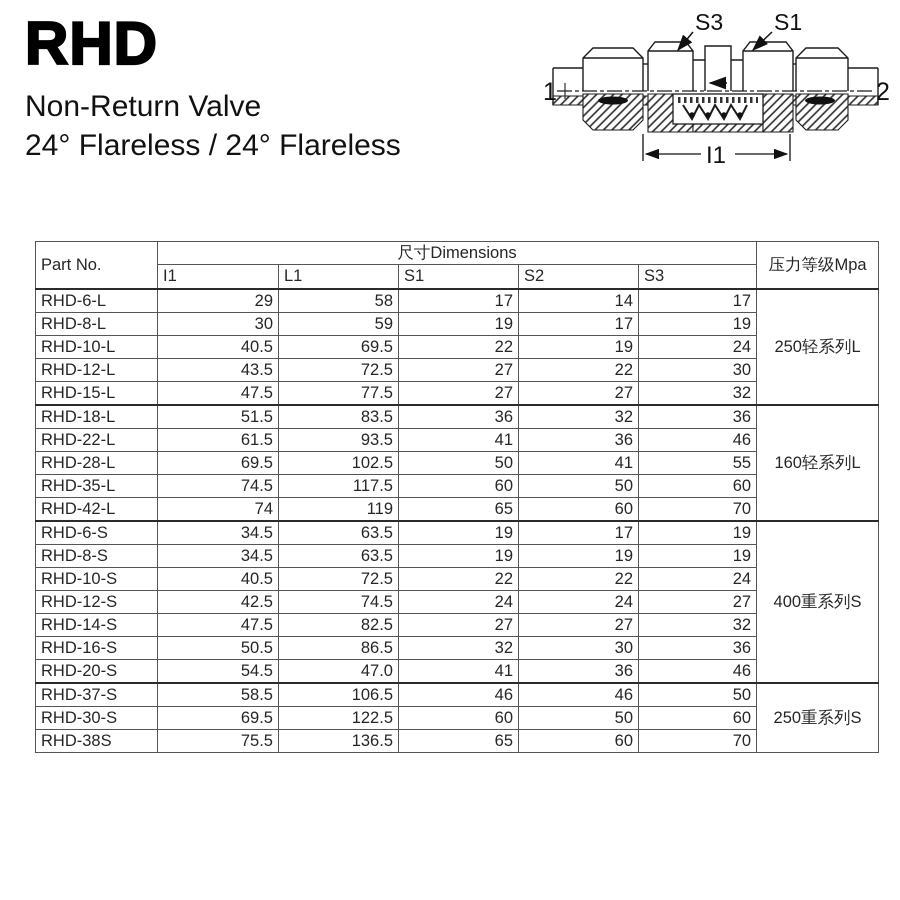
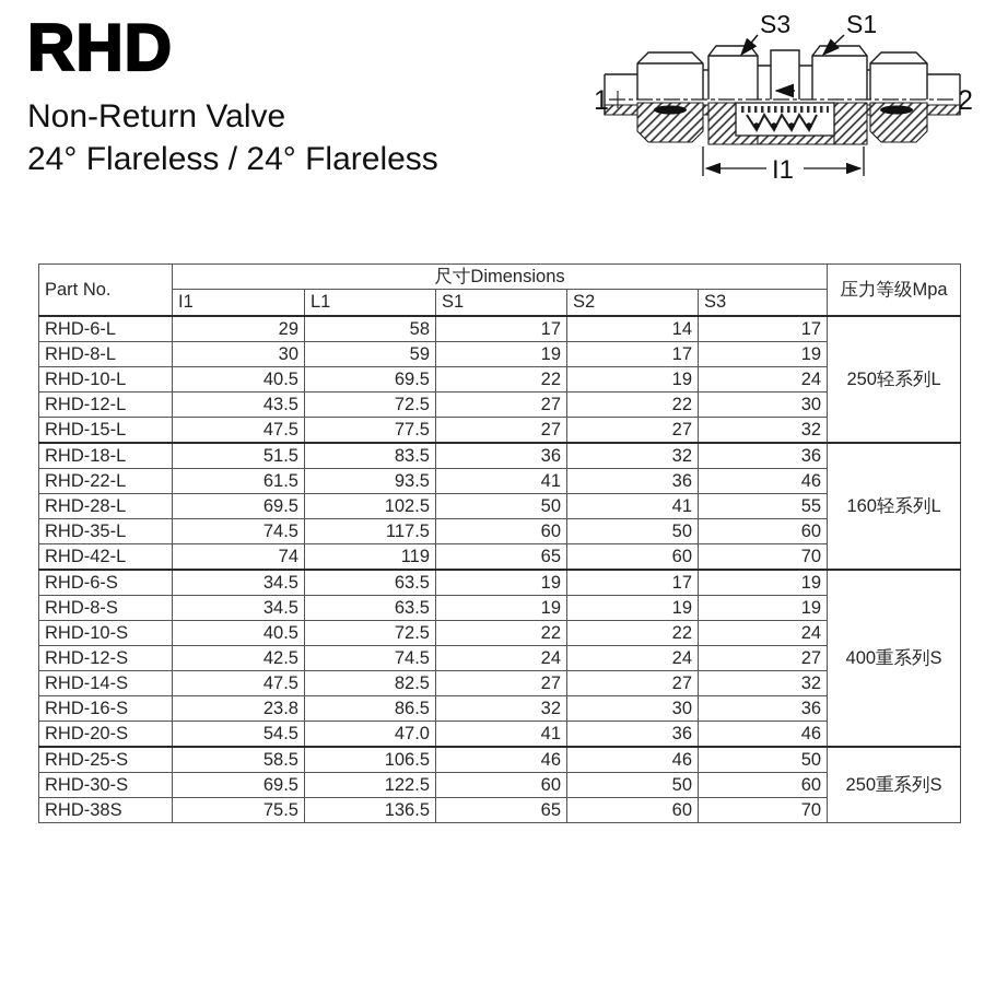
  RHD
  Non-Return Valve
  24° Flareless / 24° Flareless
  S3
  S1
  1
  2
  I1
  Part No.	尺寸Dimensions	压力等级Mpa
  I1	L1	S1	S2	S3
  RHD-6-L	29	58	17	14	17	250轻系列L
  RHD-8-L	30	59	19	17	19
  RHD-10-L	40.5	69.5	22	19	24
  RHD-12-L	43.5	72.5	27	22	30
  RHD-15-L	47.5	77.5	27	27	32
  RHD-18-L	51.5	83.5	36	32	36	160轻系列L
  RHD-22-L	61.5	93.5	41	36	46
  RHD-28-L	69.5	102.5	50	41	55
  RHD-35-L	74.5	117.5	60	50	60
  RHD-42-L	74	119	65	60	70
  RHD-6-S	34.5	63.5	19	17	19	400重系列S
  RHD-8-S	34.5	63.5	19	19	19
  RHD-10-S	40.5	72.5	22	22	24
  RHD-12-S	42.5	74.5	24	24	27
  RHD-14-S	47.5	82.5	27	27	32
- RHD-16-S	50.5	86.5	32	30	36
+ RHD-16-S	23.8	86.5	32	30	36
  RHD-20-S	54.5	47.0	41	36	46
- RHD-37-S	58.5	106.5	46	46	50	250重系列S
+ RHD-25-S	58.5	106.5	46	46	50	250重系列S
  RHD-30-S	69.5	122.5	60	50	60
  RHD-38S	75.5	136.5	65	60	70
